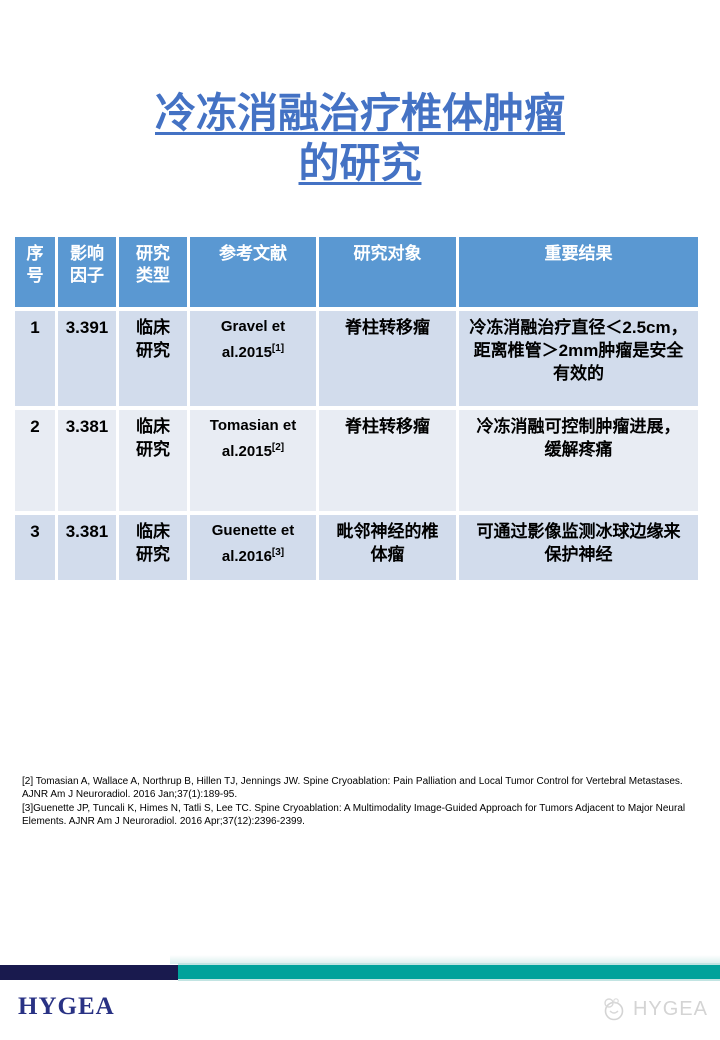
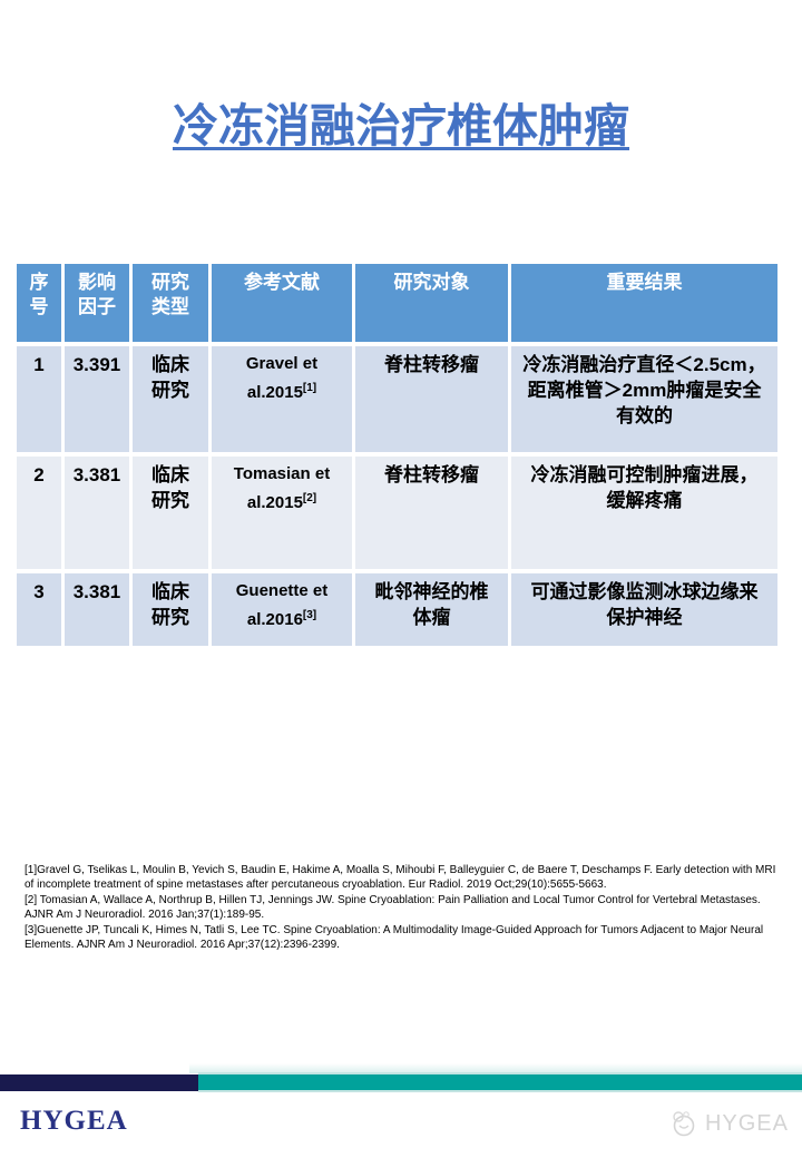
  冷冻消融治疗椎体肿瘤
- 的研究
  序 号	影响 因子	研究 类型	参考文献	研究对象	重要结果
  1	3.391	临床 研究	Gravel et al.2015[1]	脊柱转移瘤	冷冻消融治疗直径＜2.5cm， 距离椎管＞2mm肿瘤是安全 有效的
  2	3.381	临床 研究	Tomasian et al.2015[2]	脊柱转移瘤	冷冻消融可控制肿瘤进展， 缓解疼痛
  3	3.381	临床 研究	Guenette et al.2016[3]	毗邻神经的椎 体瘤	可通过影像监测冰球边缘来 保护神经
+ [1]Gravel G, Tselikas L, Moulin B, Yevich S, Baudin E, Hakime A, Moalla S, Mihoubi F, Balleyguier C, de Baere T, Deschamps F. Early detection with MRI of incomplete treatment of spine metastases after percutaneous cryoablation. Eur Radiol. 2019 Oct;29(10):5655-5663.
  [2] Tomasian A, Wallace A, Northrup B, Hillen TJ, Jennings JW. Spine Cryoablation: Pain Palliation and Local Tumor Control for Vertebral Metastases. AJNR Am J Neuroradiol. 2016 Jan;37(1):189-95.
  [3]Guenette JP, Tuncali K, Himes N, Tatli S, Lee TC. Spine Cryoablation: A Multimodality Image-Guided Approach for Tumors Adjacent to Major Neural Elements. AJNR Am J Neuroradiol. 2016 Apr;37(12):2396-2399.
  HYGEA
  HYGEA
